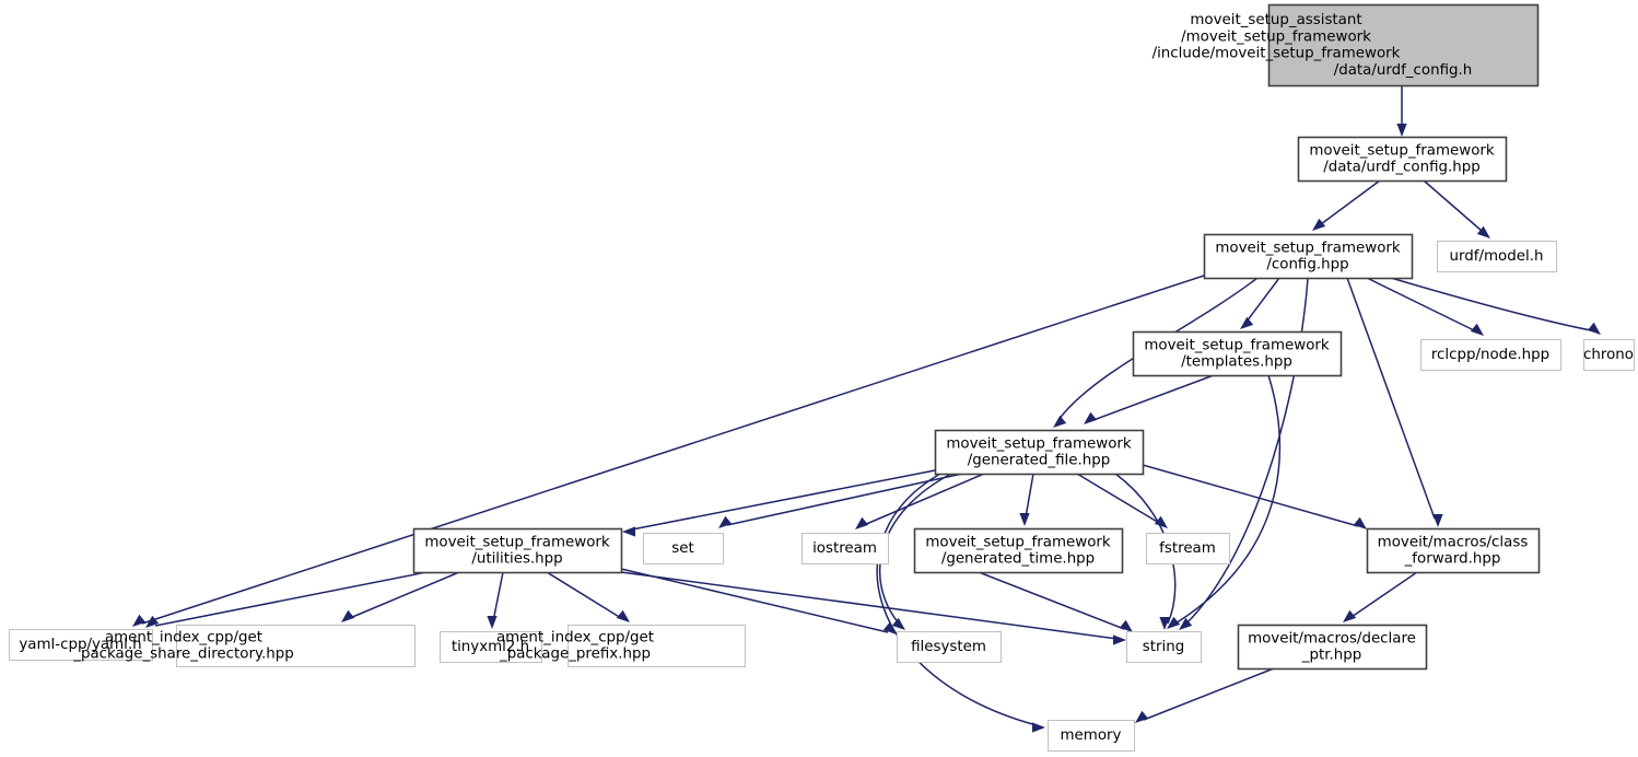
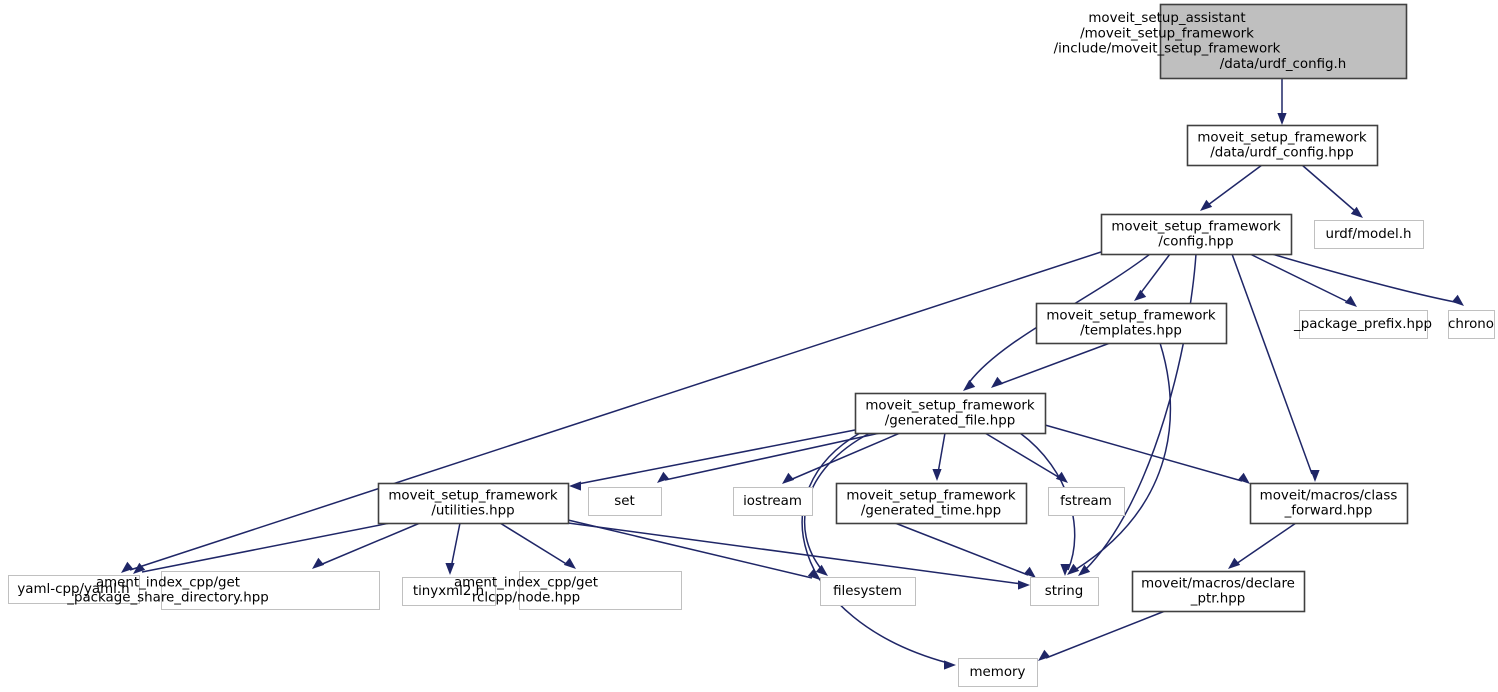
  moveit_setup_assistant
  /moveit_setup_framework
  /include/moveit_setup_framework
  /data/urdf_config.h
  moveit_setup_framework
  /data/urdf_config.hpp
  moveit_setup_framework
  /config.hpp
  urdf/model.h
  moveit_setup_framework
  /templates.hpp
- rclcpp/node.hpp
+ _package_prefix.hpp
  chrono
  moveit_setup_framework
  /generated_file.hpp
  moveit_setup_framework
  /utilities.hpp
  set
  iostream
  moveit_setup_framework
  /generated_time.hpp
  fstream
  moveit/macros/class
  _forward.hpp
  yaml-cpp/yaml.h
  ament_index_cpp/get
  _package_share_directory.hpp
  tinyxml2.h
  ament_index_cpp/get
- _package_prefix.hpp
+ rclcpp/node.hpp
  filesystem
  string
  moveit/macros/declare
  _ptr.hpp
  memory
